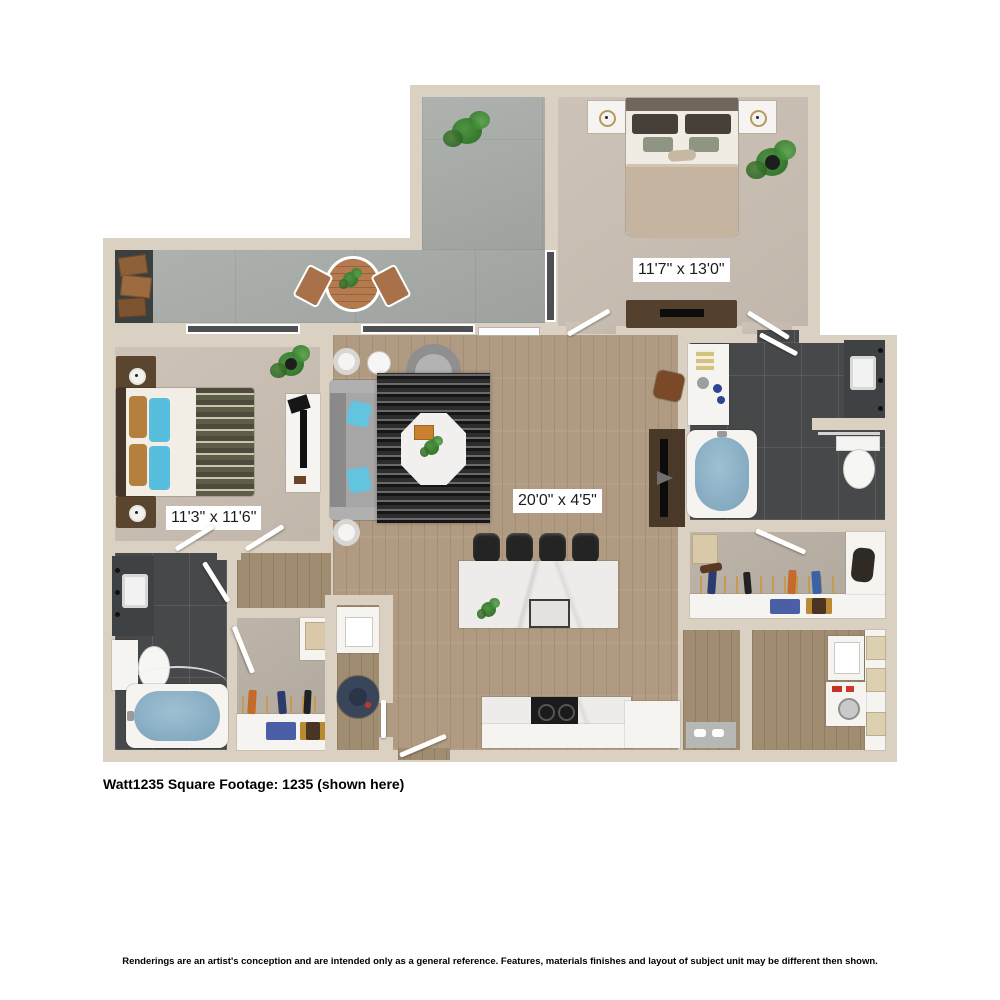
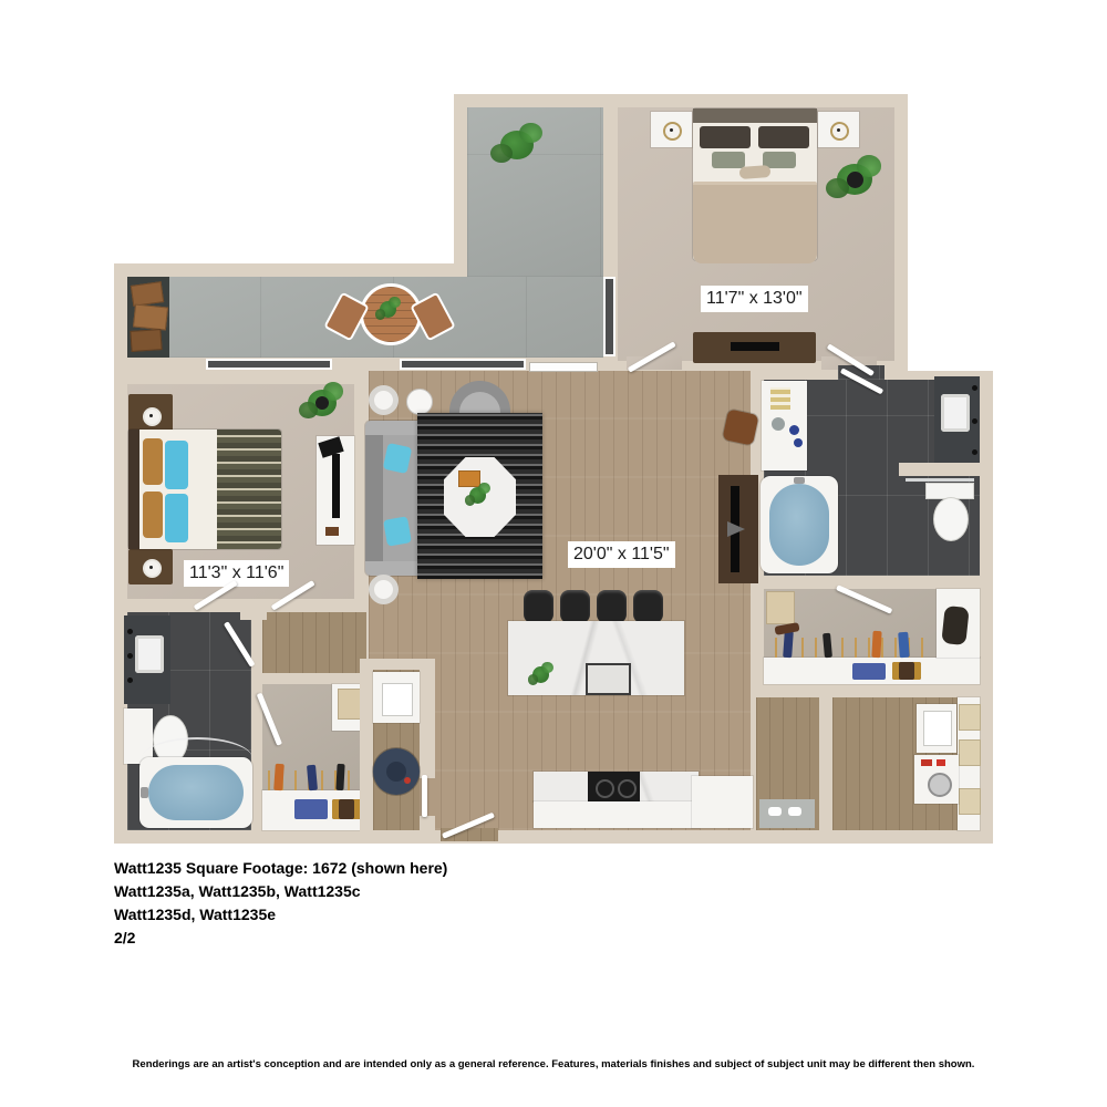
  11'7" x 13'0"
  11'3" x 11'6"
- 20'0" x 4'5"
+ 20'0" x 11'5"
- Watt1235 Square Footage: 1235 (shown here)
+ Watt1235 Square Footage: 1672 (shown here)
+ Watt1235a, Watt1235b, Watt1235c
+ Watt1235d, Watt1235e
+ 2/2
- Renderings are an artist's conception and are intended only as a general reference. Features, materials finishes and layout of subject unit may be different then shown.
+ Renderings are an artist's conception and are intended only as a general reference. Features, materials finishes and subject of subject unit may be different then shown.
